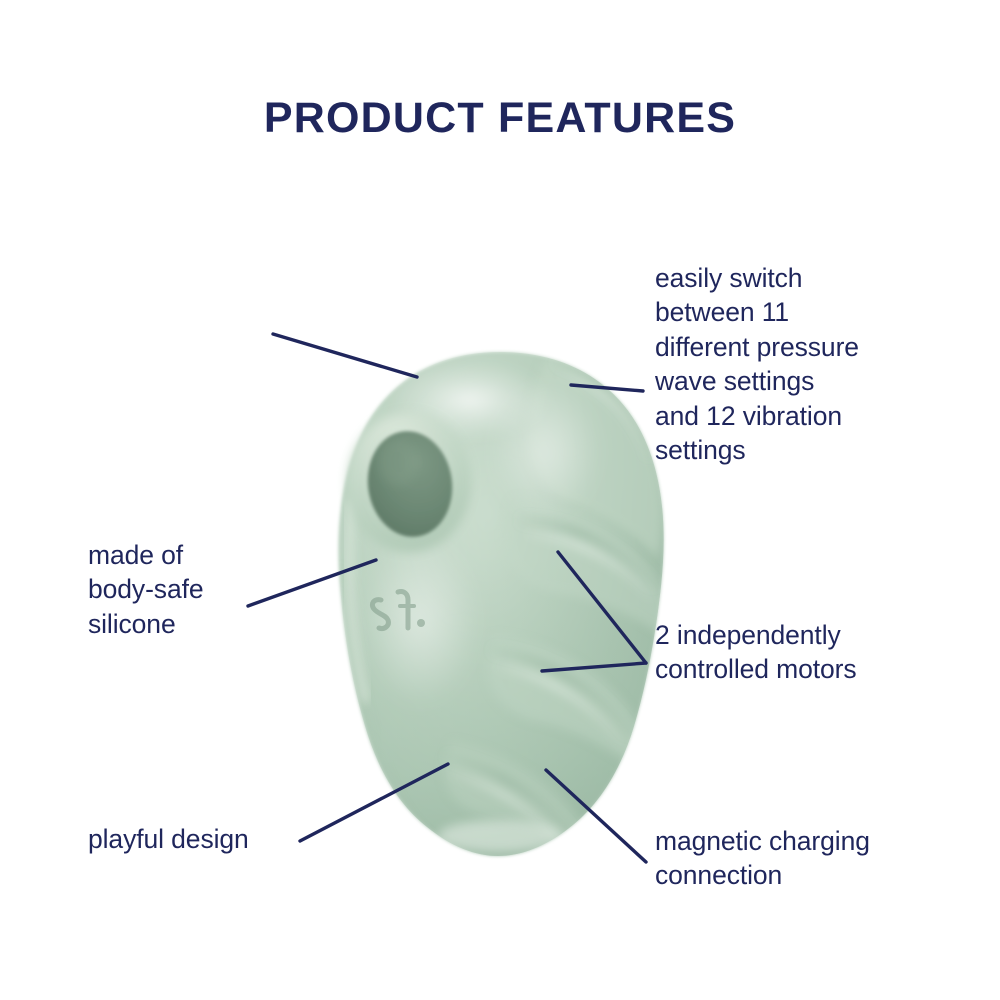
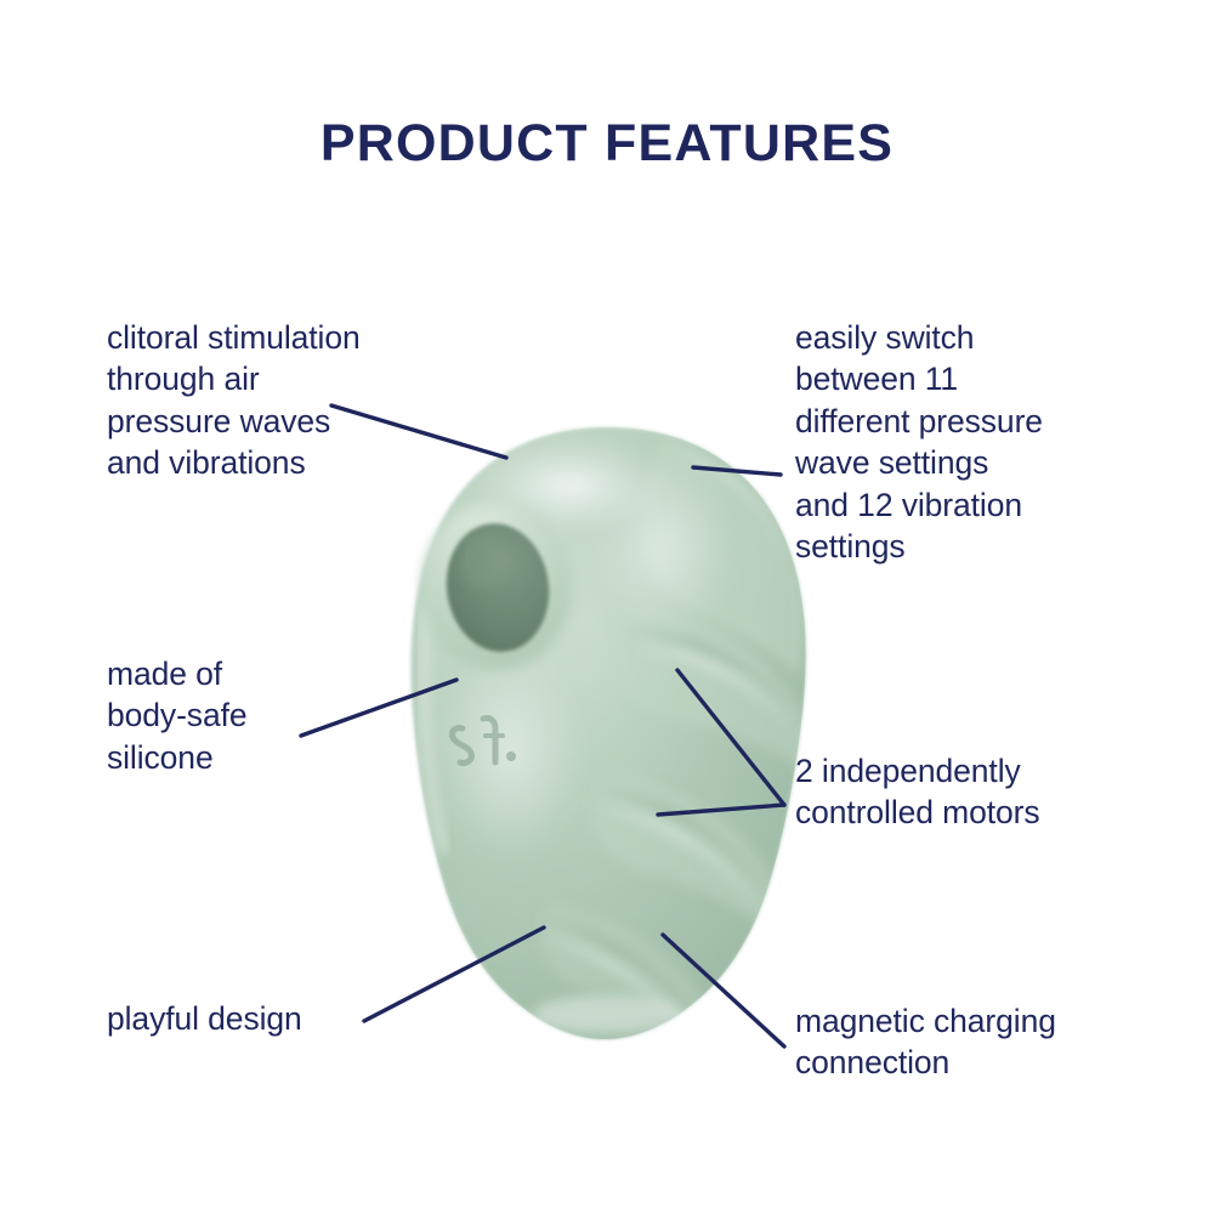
  PRODUCT FEATURES
+ clitoral stimulation
+ through air
+ pressure waves
+ and vibrations
  made of
  body-safe
  silicone
  playful design
  easily switch
  between 11
  different pressure
  wave settings
  and 12 vibration
  settings
  2 independently
  controlled motors
  magnetic charging
  connection
